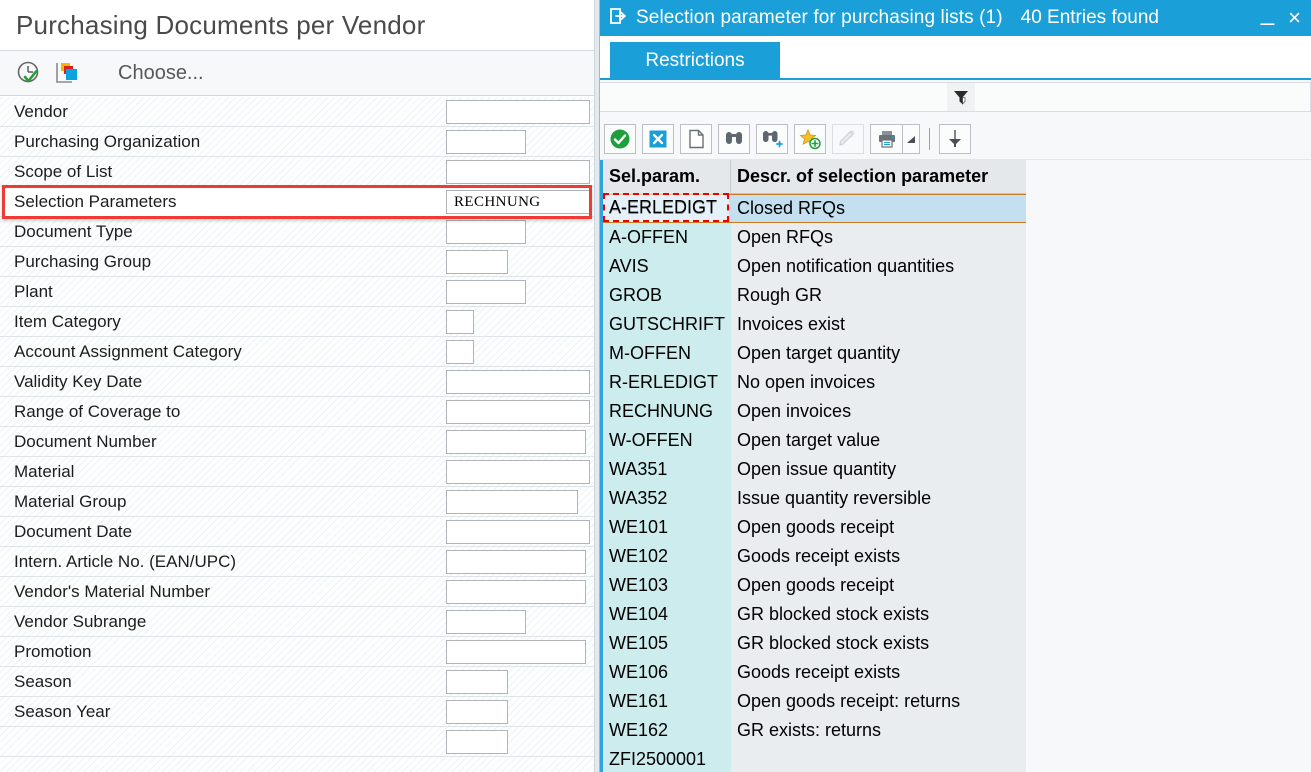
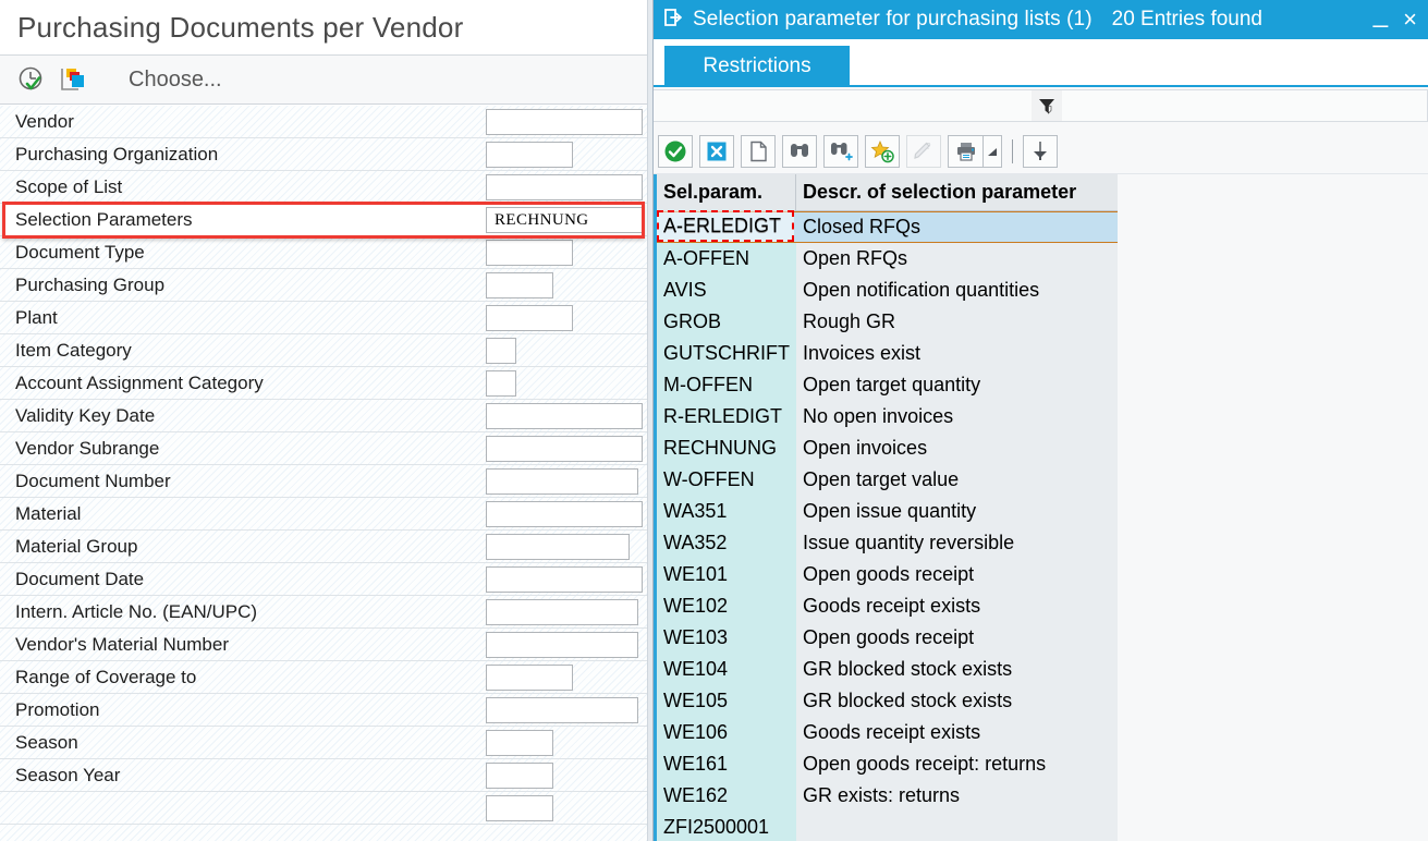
  Purchasing Documents per Vendor
  Choose...
  Vendor
  Purchasing Organization
  Scope of List
  Selection Parameters
  RECHNUNG
  Document Type
  Purchasing Group
  Plant
  Item Category
  Account Assignment Category
  Validity Key Date
- Range of Coverage to
+ Vendor Subrange
  Document Number
  Material
  Material Group
  Document Date
  Intern. Article No. (EAN/UPC)
  Vendor's Material Number
- Vendor Subrange
+ Range of Coverage to
  Promotion
  Season
  Season Year
  Selection parameter for purchasing lists (1)
- 40 Entries found
+ 20 Entries found
  _
  ×
  Restrictions
  ?
  Sel.param.
  Descr. of selection parameter
  A-ERLEDIGT
  Closed RFQs
  A-OFFEN
  Open RFQs
  AVIS
  Open notification quantities
  GROB
  Rough GR
  GUTSCHRIFT
  Invoices exist
  M-OFFEN
  Open target quantity
  R-ERLEDIGT
  No open invoices
  RECHNUNG
  Open invoices
  W-OFFEN
  Open target value
  WA351
  Open issue quantity
  WA352
  Issue quantity reversible
  WE101
  Open goods receipt
  WE102
  Goods receipt exists
  WE103
  Open goods receipt
  WE104
  GR blocked stock exists
  WE105
  GR blocked stock exists
  WE106
  Goods receipt exists
  WE161
  Open goods receipt: returns
  WE162
  GR exists: returns
  ZFI2500001
